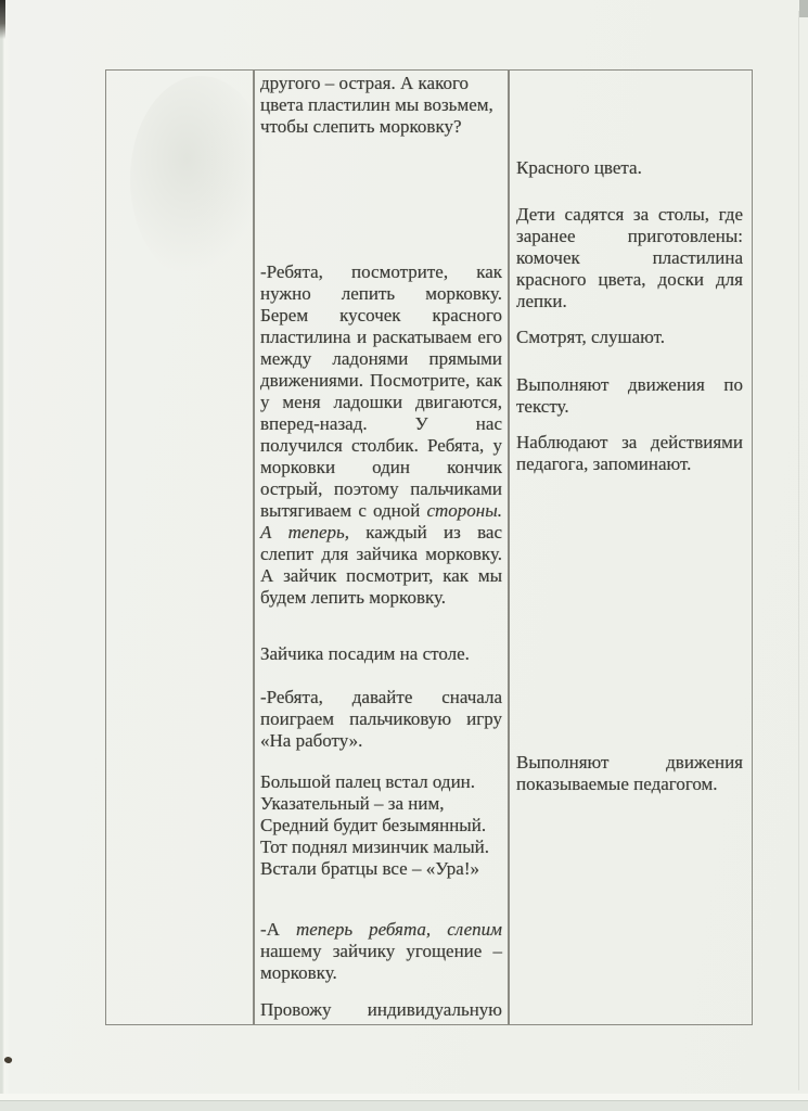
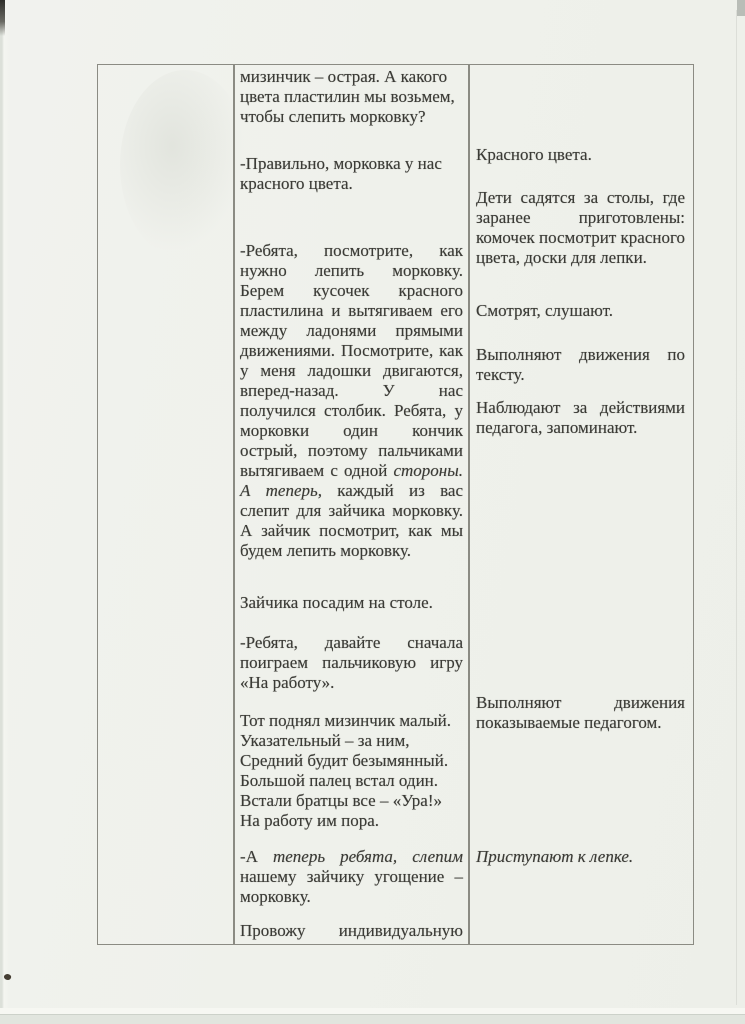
- другого – острая. А какого цвета пластилин мы возьмем, чтобы слепить морковку?
+ мизинчик – острая. А какого цвета пластилин мы возьмем, чтобы слепить морковку?
+ -Правильно, морковка у нас красного цвета.
- -Ребята, посмотрите, как нужно лепить морковку. Берем кусочек красного пластилина и раскатываем его между ладонями прямыми движениями. Посмотрите, как у меня ладошки двигаются, вперед-назад. У нас получился столбик. Ребята, у морковки один кончик острый, поэтому пальчиками вытягиваем с одной стороны. А теперь, каждый из вас слепит для зайчика морковку. А зайчик посмотрит, как мы будем лепить морковку.
+ -Ребята, посмотрите, как нужно лепить морковку. Берем кусочек красного пластилина и вытягиваем его между ладонями прямыми движениями. Посмотрите, как у меня ладошки двигаются, вперед-назад. У нас получился столбик. Ребята, у морковки один кончик острый, поэтому пальчиками вытягиваем с одной стороны. А теперь, каждый из вас слепит для зайчика морковку. А зайчик посмотрит, как мы будем лепить морковку.
  Зайчика посадим на столе.
  -Ребята, давайте сначала поиграем пальчиковую игру «На работу».
- Большой палец встал один.
+ Тот поднял мизинчик малый.
  Указательный – за ним,
  Средний будит безымянный.
- Тот поднял мизинчик малый.
+ Большой палец встал один.
  Встали братцы все – «Ура!»
+ На работу им пора.
  -А теперь ребята, слепим нашему зайчику угощение – морковку.
  Провожу индивидуальную
  Красного цвета.
- Дети садятся за столы, где заранее приготовлены: комочек пластилина красного цвета, доски для лепки.
+ Дети садятся за столы, где заранее приготовлены: комочек посмотрит красного цвета, доски для лепки.
  Смотрят, слушают.
  Выполняют движения по тексту.
  Наблюдают за действиями педагога, запоминают.
  Выполняют движения показываемые педагогом.
+ Приступают к лепке.
